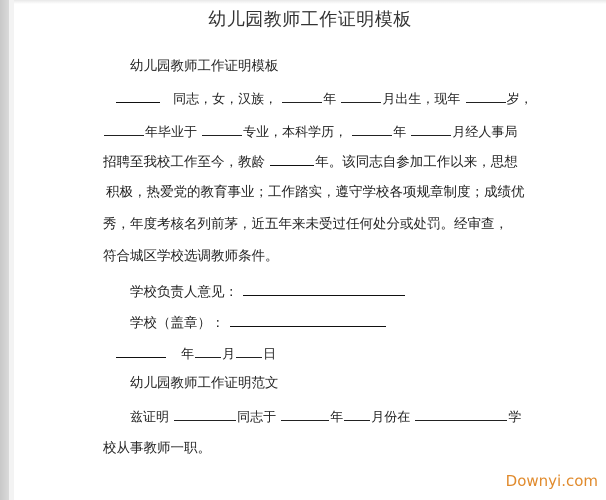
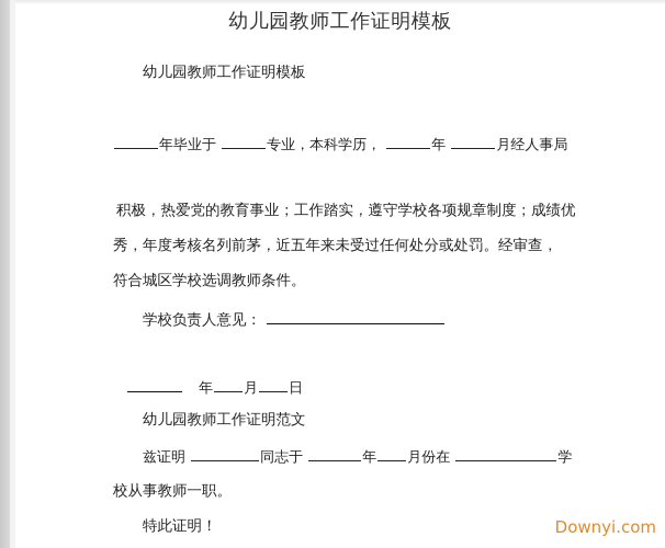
  幼儿园教师工作证明模板
  幼儿园教师工作证明模板
- 同志，女，汉族， 年 月出生，现年 岁，
  年毕业于 专业，本科学历， 年 月经人事局
- 招聘至我校工作至今，教龄 年。该同志自参加工作以来，思想
  积极，热爱党的教育事业；工作踏实，遵守学校各项规章制度；成绩优
  秀，年度考核名列前茅，近五年来未受过任何处分或处罚。经审查，
  符合城区学校选调教师条件。
  学校负责人意见：
- 学校（盖章）：
  年 月 日
  幼儿园教师工作证明范文
  兹证明 同志于 年 月份在 学
  校从事教师一职。
+ 特此证明！
  Downyi.com
